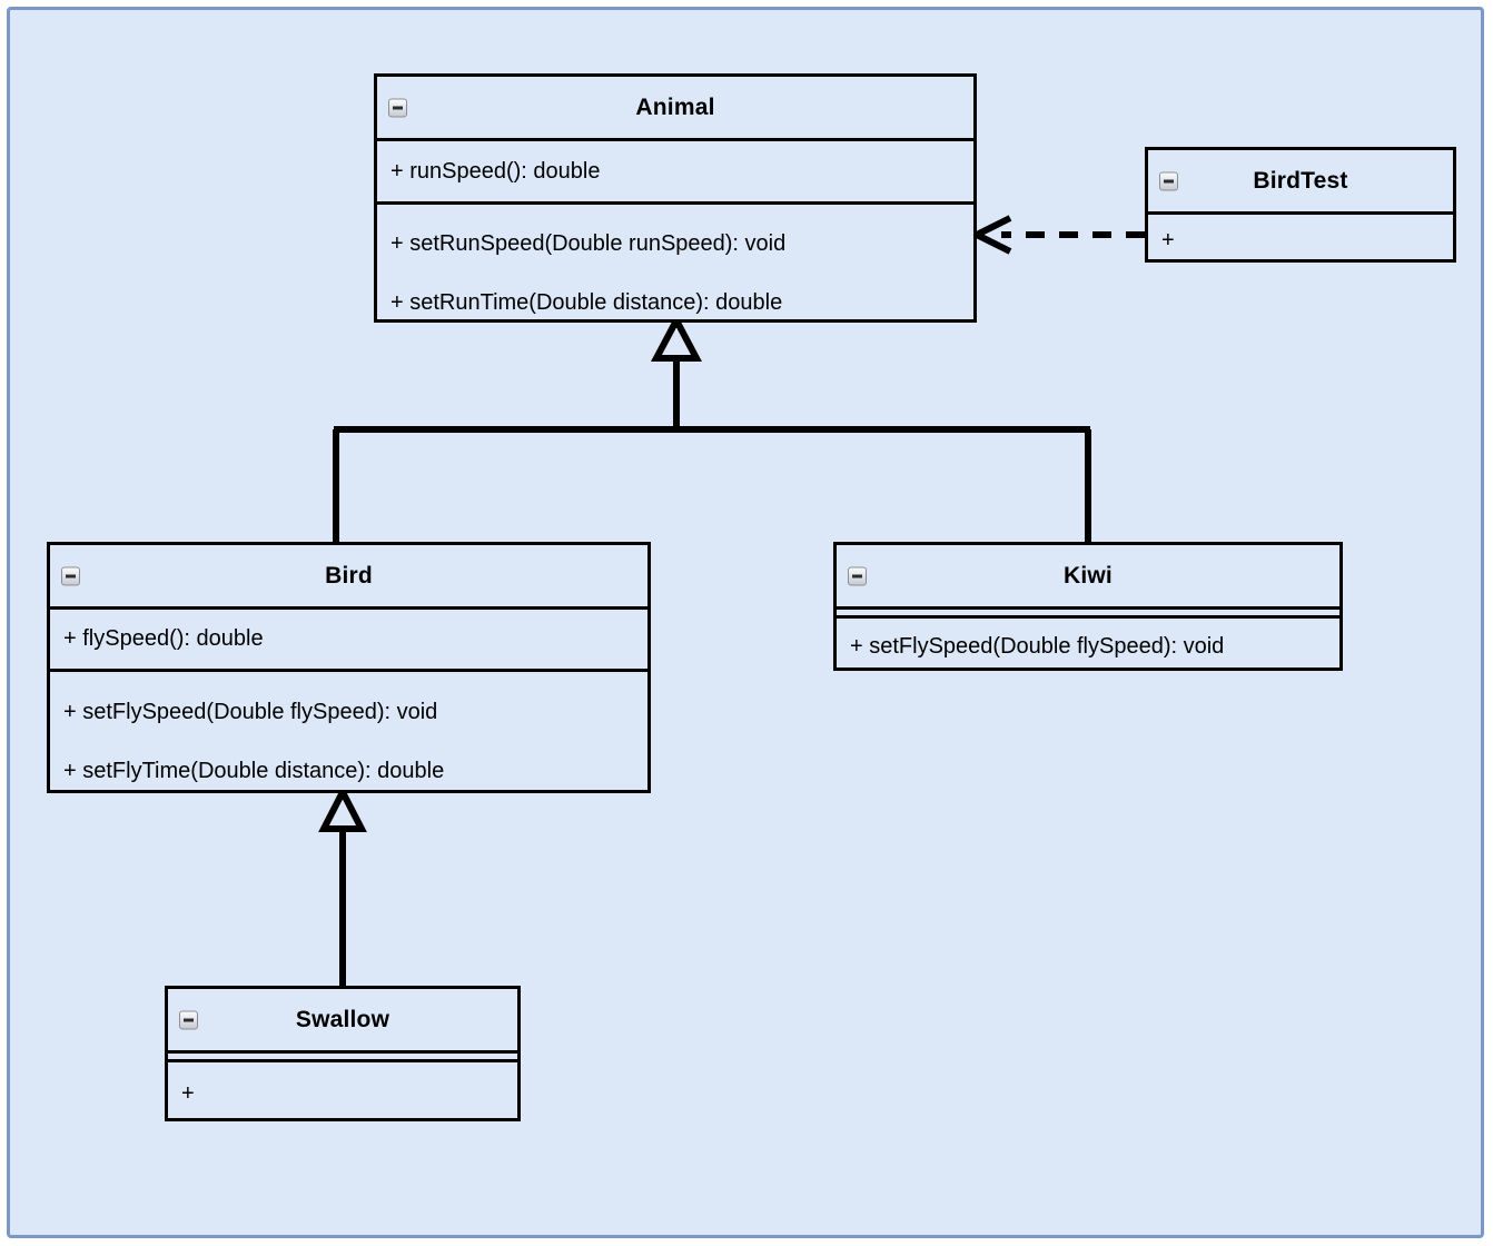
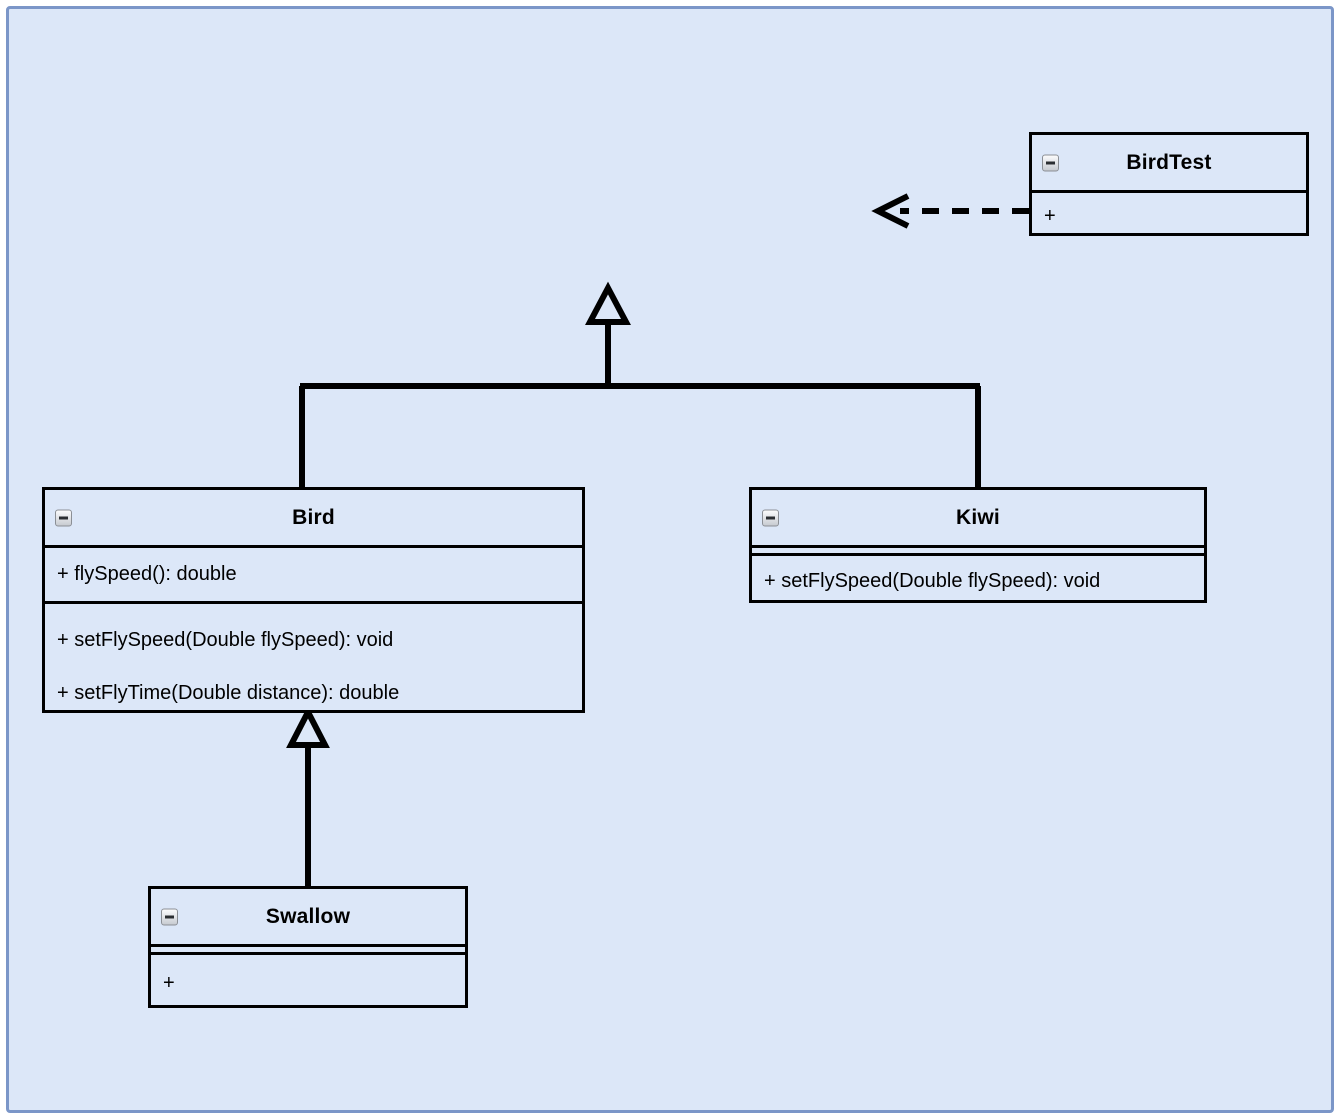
- Animal
- + runSpeed(): double
- + setRunSpeed(Double runSpeed): void
- + setRunTime(Double distance): double
  BirdTest
  +
  Bird
  + flySpeed(): double
  + setFlySpeed(Double flySpeed): void
  + setFlyTime(Double distance): double
  Kiwi
  + setFlySpeed(Double flySpeed): void
  Swallow
  +
